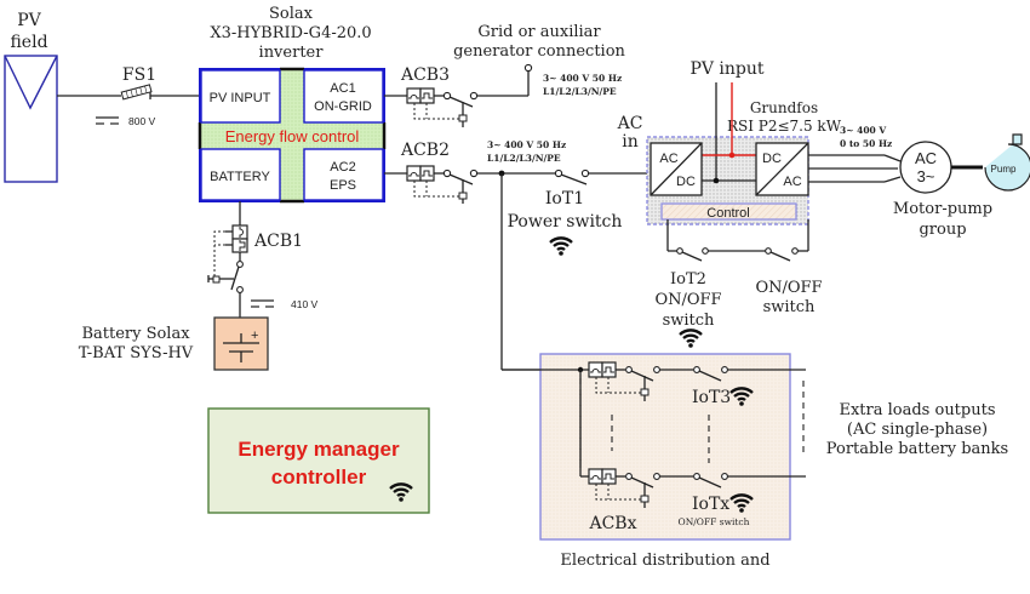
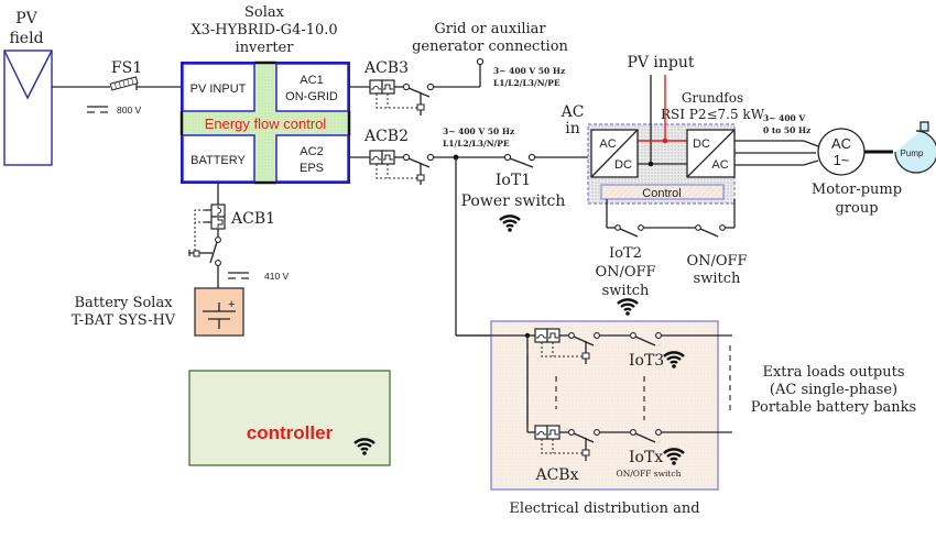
  PV
  field
  FS1
  800 V
  Solax
- X3-HYBRID-G4-20.0
+ X3-HYBRID-G4-10.0
  inverter
  PV INPUT
  AC1
  ON-GRID
  BATTERY
  AC2
  EPS
  Energy flow control
  ACB3
  Grid or auxiliar
  generator connection
  3~ 400 V 50 Hz
  L1/L2/L3/N/PE
  ACB2
  3~ 400 V 50 Hz
  L1/L2/L3/N/PE
  IoT1
  Power switch
  AC
  in
  PV input
  Grundfos
  SI P2≤7.5 kW
  AC
  DC
  DC
  AC
  Control
  3~ 400 V
  0 to 50 Hz
  IoT2
  ON/OFF
  switch
  ON/OFF
  switch
  AC
- 3~
+ 1~
  Pump
  Motor-pump
  group
  ACB1
  410 V
  +
  Battery Solax
  T-BAT SYS-HV
- Energy manager
  controller
  IoT3
  IoTx
  ON/OFF switch
  ACBx
  Electrical distribution and
  Extra loads outputs
  (AC single-phase)
  Portable battery banks
